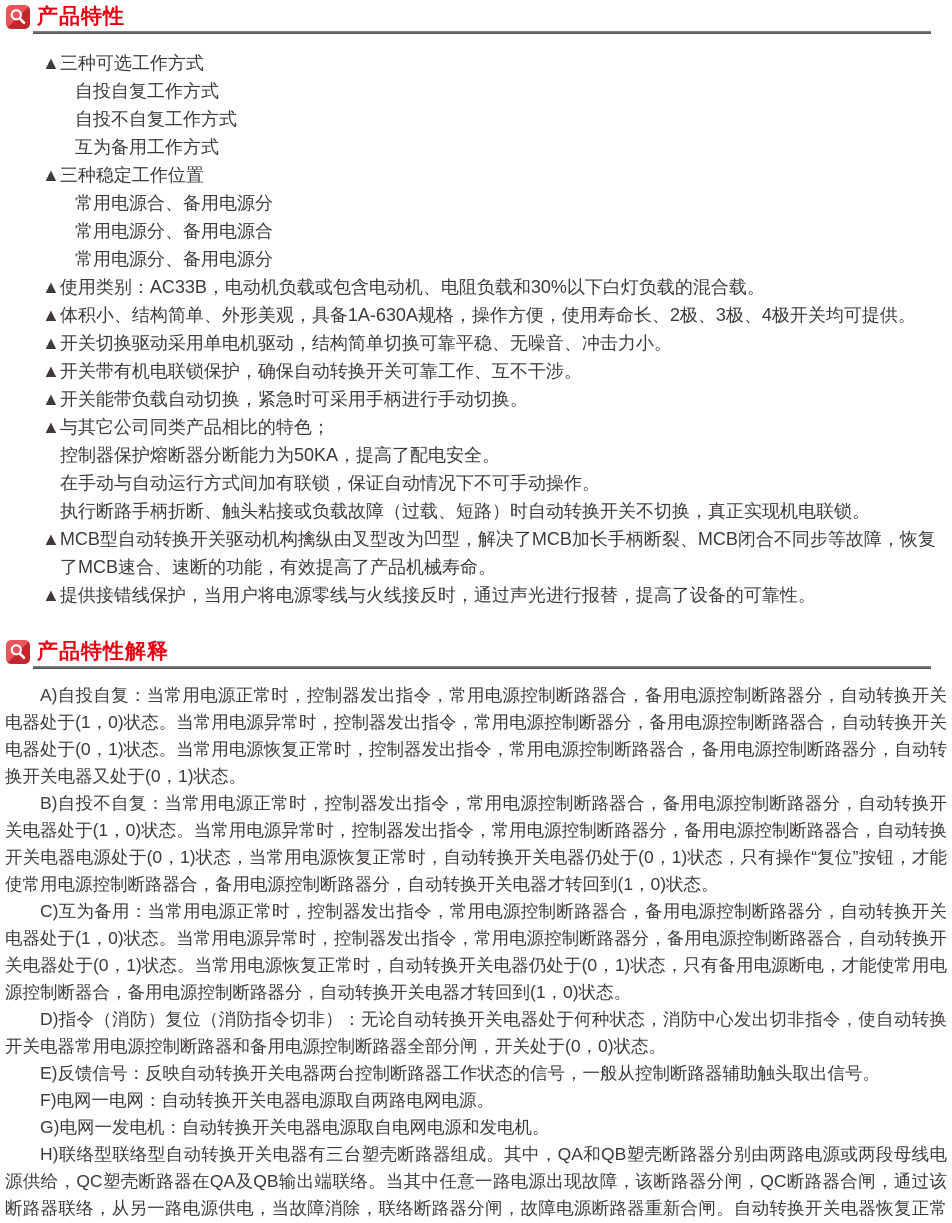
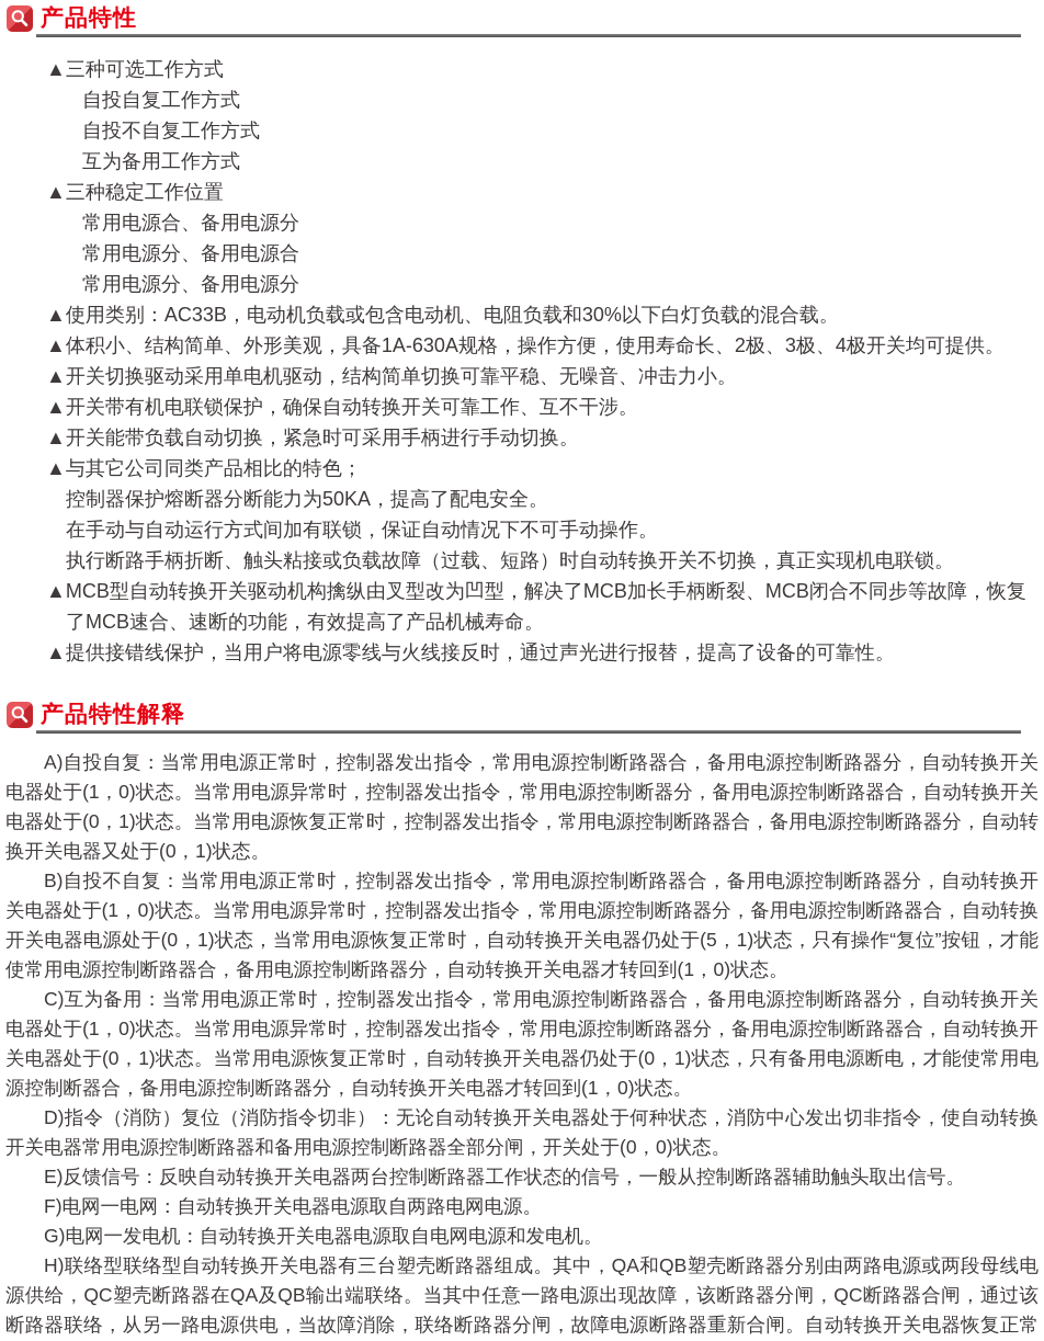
  产品特性
  ▲三种可选工作方式
  自投自复工作方式
  自投不自复工作方式
  互为备用工作方式
  ▲三种稳定工作位置
  常用电源合、备用电源分
  常用电源分、备用电源合
  常用电源分、备用电源分
  ▲使用类别：AC33B，电动机负载或包含电动机、电阻负载和30%以下白灯负载的混合载。
  ▲体积小、结构简单、外形美观，具备1A-630A规格，操作方便，使用寿命长、2极、3极、4极开关均可提供。
  ▲开关切换驱动采用单电机驱动，结构简单切换可靠平稳、无噪音、冲击力小。
  ▲开关带有机电联锁保护，确保自动转换开关可靠工作、互不干涉。
  ▲开关能带负载自动切换，紧急时可采用手柄进行手动切换。
  ▲与其它公司同类产品相比的特色；
  控制器保护熔断器分断能力为50KA，提高了配电安全。
  在手动与自动运行方式间加有联锁，保证自动情况下不可手动操作。
  执行断路手柄折断、触头粘接或负载故障（过载、短路）时自动转换开关不切换，真正实现机电联锁。
  ▲MCB型自动转换开关驱动机构擒纵由叉型改为凹型，解决了MCB加长手柄断裂、MCB闭合不同步等故障，恢复了MCB速合、速断的功能，有效提高了产品机械寿命。
  ▲提供接错线保护，当用户将电源零线与火线接反时，通过声光进行报替，提高了设备的可靠性。
  产品特性解释
  A)自投自复：当常用电源正常时，控制器发出指令，常用电源控制断路器合，备用电源控制断路器分，自动转换开关电器处于(1，0)状态。当常用电源异常时，控制器发出指令，常用电源控制断器分，备用电源控制断路器合，自动转换开关电器处于(0，1)状态。当常用电源恢复正常时，控制器发出指令，常用电源控制断路器合，备用电源控制断路器分，自动转换开关电器又处于(0，1)状态。
- B)自投不自复：当常用电源正常时，控制器发出指令，常用电源控制断路器合，备用电源控制断路器分，自动转换开关电器处于(1，0)状态。当常用电源异常时，控制器发出指令，常用电源控制断路器分，备用电源控制断路器合，自动转换开关电器电源处于(0，1)状态，当常用电源恢复正常时，自动转换开关电器仍处于(0，1)状态，只有操作“复位”按钮，才能使常用电源控制断路器合，备用电源控制断路器分，自动转换开关电器才转回到(1，0)状态。
+ B)自投不自复：当常用电源正常时，控制器发出指令，常用电源控制断路器合，备用电源控制断路器分，自动转换开关电器处于(1，0)状态。当常用电源异常时，控制器发出指令，常用电源控制断路器分，备用电源控制断路器合，自动转换开关电器电源处于(0，1)状态，当常用电源恢复正常时，自动转换开关电器仍处于(5，1)状态，只有操作“复位”按钮，才能使常用电源控制断路器合，备用电源控制断路器分，自动转换开关电器才转回到(1，0)状态。
  C)互为备用：当常用电源正常时，控制器发出指令，常用电源控制断路器合，备用电源控制断路器分，自动转换开关电器处于(1，0)状态。当常用电源异常时，控制器发出指令，常用电源控制断路器分，备用电源控制断路器合，自动转换开关电器处于(0，1)状态。当常用电源恢复正常时，自动转换开关电器仍处于(0，1)状态，只有备用电源断电，才能使常用电源控制断器合，备用电源控制断路器分，自动转换开关电器才转回到(1，0)状态。
  D)指令（消防）复位（消防指令切非）：无论自动转换开关电器处于何种状态，消防中心发出切非指令，使自动转换开关电器常用电源控制断路器和备用电源控制断路器全部分闸，开关处于(0，0)状态。
  E)反馈信号：反映自动转换开关电器两台控制断路器工作状态的信号，一般从控制断路器辅助触头取出信号。
  F)电网一电网：自动转换开关电器电源取自两路电网电源。
  G)电网一发电机：自动转换开关电器电源取自电网电源和发电机。
  H)联络型联络型自动转换开关电器有三台塑壳断路器组成。其中，QA和QB塑壳断路器分别由两路电源或两段母线电源供给，QC塑壳断路器在QA及QB输出端联络。当其中任意一路电源出现故障，该断路器分闸，QC断路器合闸，通过该断路器联络，从另一路电源供电，当故障消除，联络断路器分闸，故障电源断路器重新合闸。自动转换开关电器恢复正常
